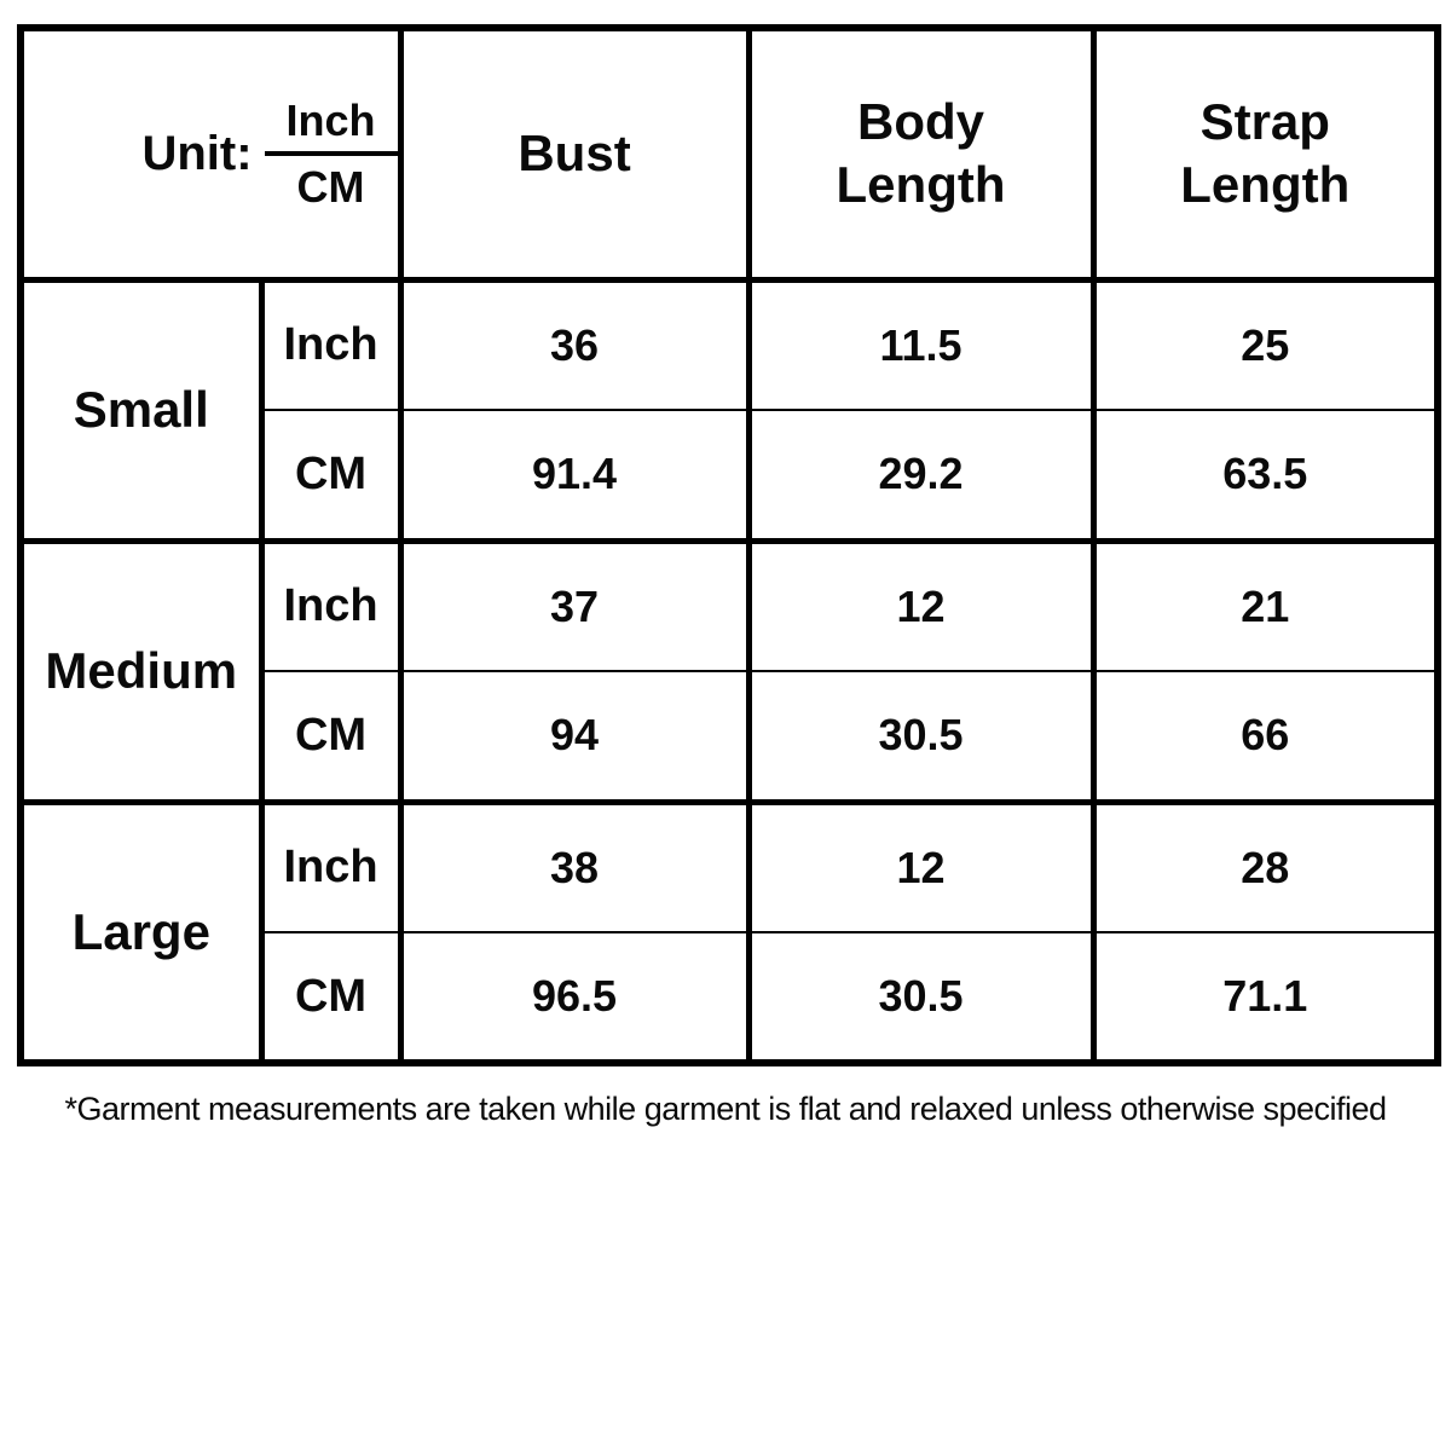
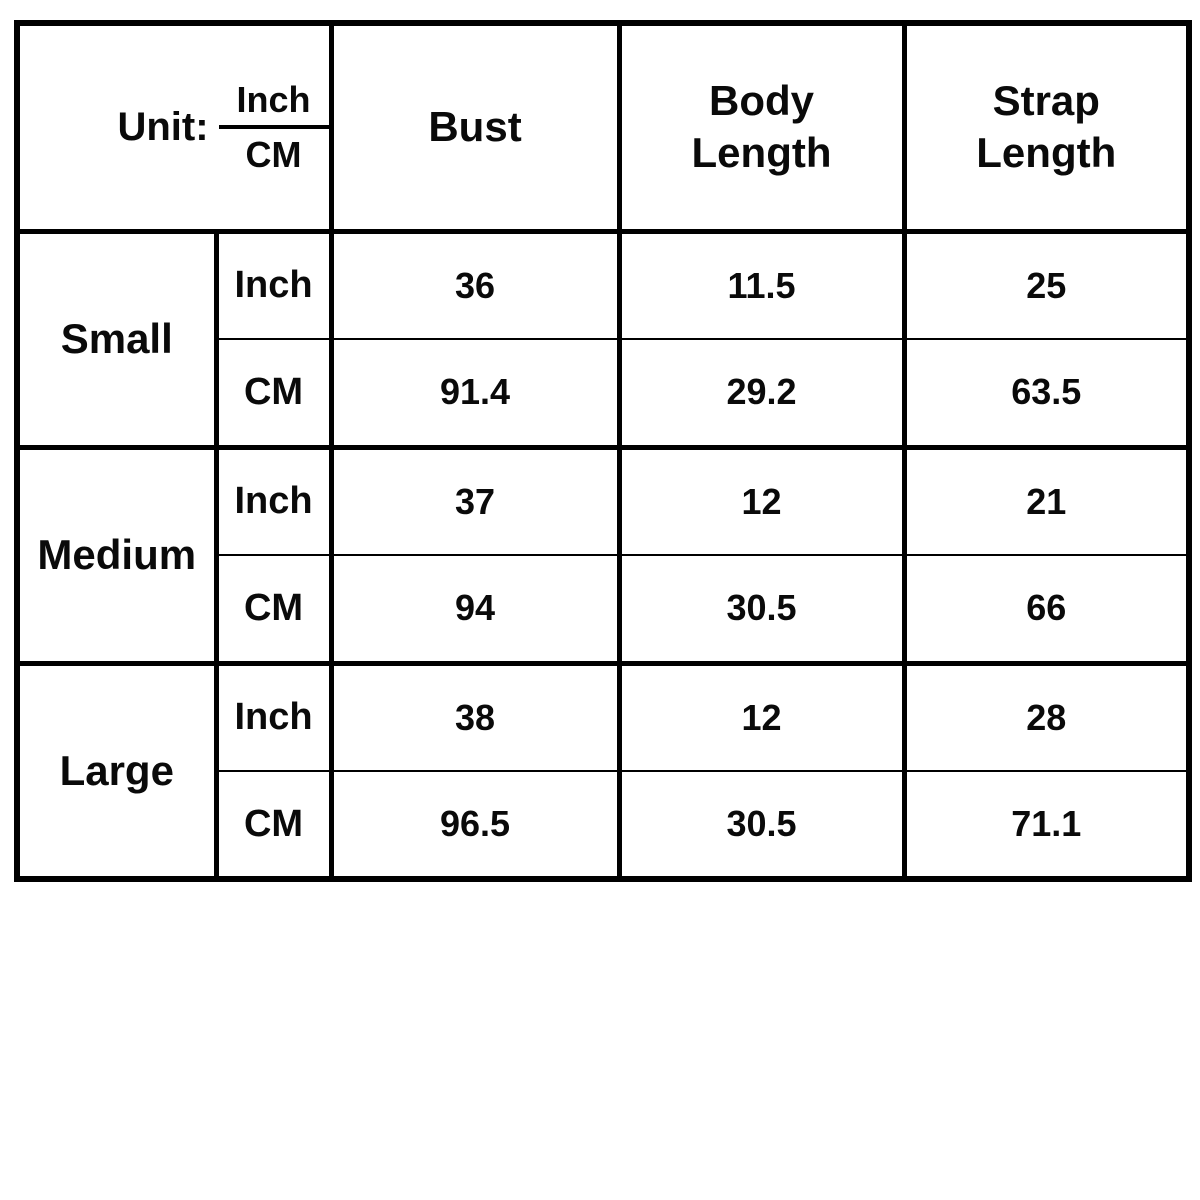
  Unit: Inch CM	Bust	Body Length	Strap Length
  Small	Inch	36	11.5	25
  CM	91.4	29.2	63.5
  Medium	Inch	37	12	21
  CM	94	30.5	66
  Large	Inch	38	12	28
  CM	96.5	30.5	71.1
- *Garment measurements are taken while garment is flat and relaxed unless otherwise specified
